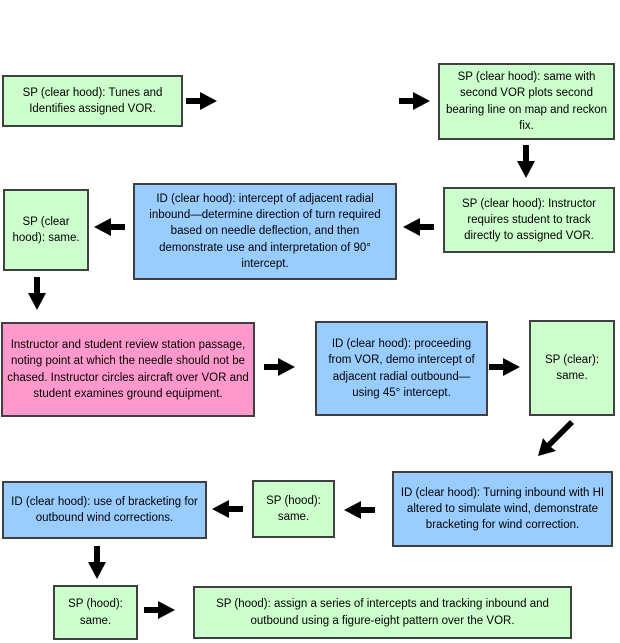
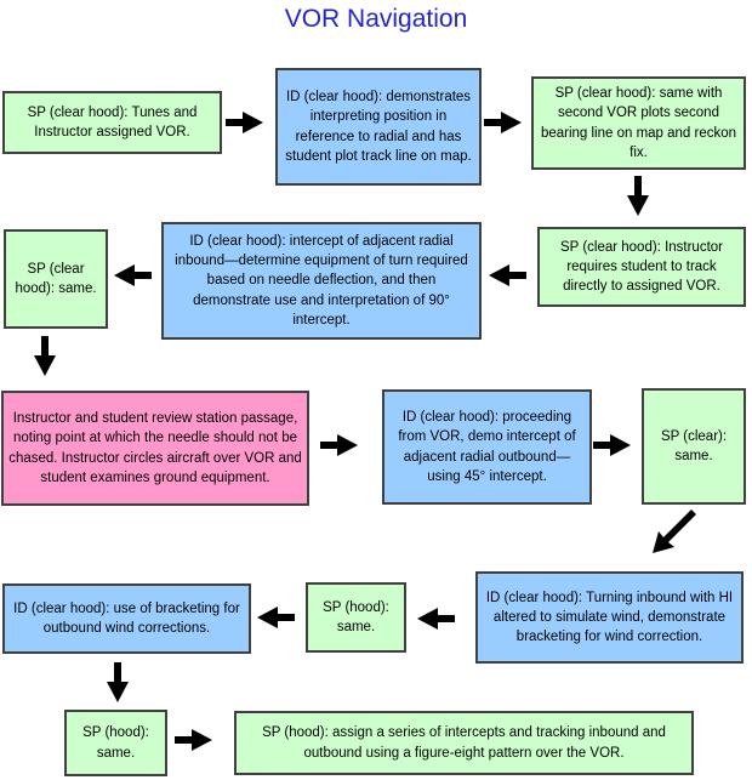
+ VOR Navigation
- SP (clear hood): Tunes and Identifies assigned VOR.
+ SP (clear hood): Tunes and Instructor assigned VOR.
+ ID (clear hood): demonstrates interpreting position in reference to radial and has student plot track line on map.
  SP (clear hood): same with second VOR plots second bearing line on map and reckon fix.
  SP (clear hood): Instructor requires student to track directly to assigned VOR.
- ID (clear hood): intercept of adjacent radial inbound—determine direction of turn required based on needle deflection, and then demonstrate use and interpretation of 90° intercept.
+ ID (clear hood): intercept of adjacent radial inbound—determine equipment of turn required based on needle deflection, and then demonstrate use and interpretation of 90° intercept.
  SP (clear hood): same.
  Instructor and student review station passage, noting point at which the needle should not be chased. Instructor circles aircraft over VOR and student examines ground equipment.
  ID (clear hood): proceeding from VOR, demo intercept of adjacent radial outbound—using 45° intercept.
  SP (clear): same.
  ID (clear hood): Turning inbound with HI altered to simulate wind, demonstrate bracketing for wind correction.
  SP (hood): same.
  ID (clear hood): use of bracketing for outbound wind corrections.
  SP (hood): same.
  SP (hood): assign a series of intercepts and tracking inbound and outbound using a figure-eight pattern over the VOR.
